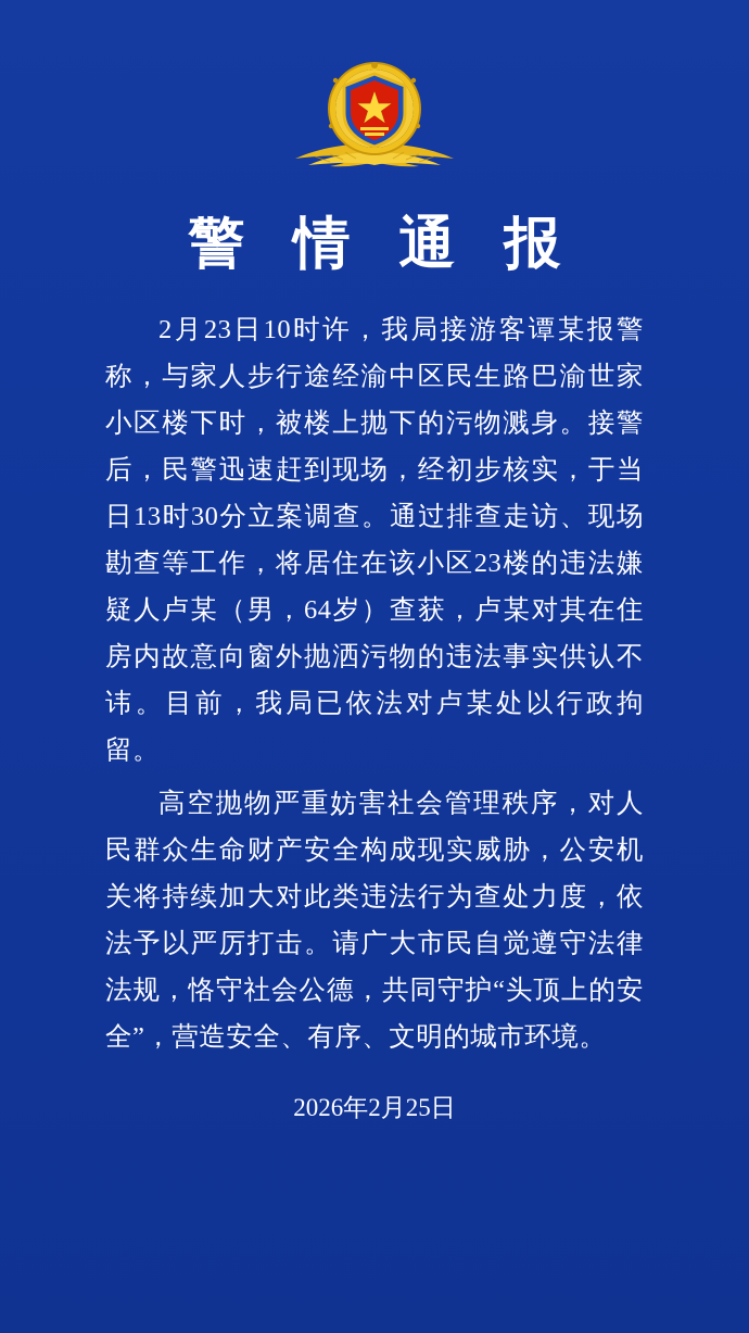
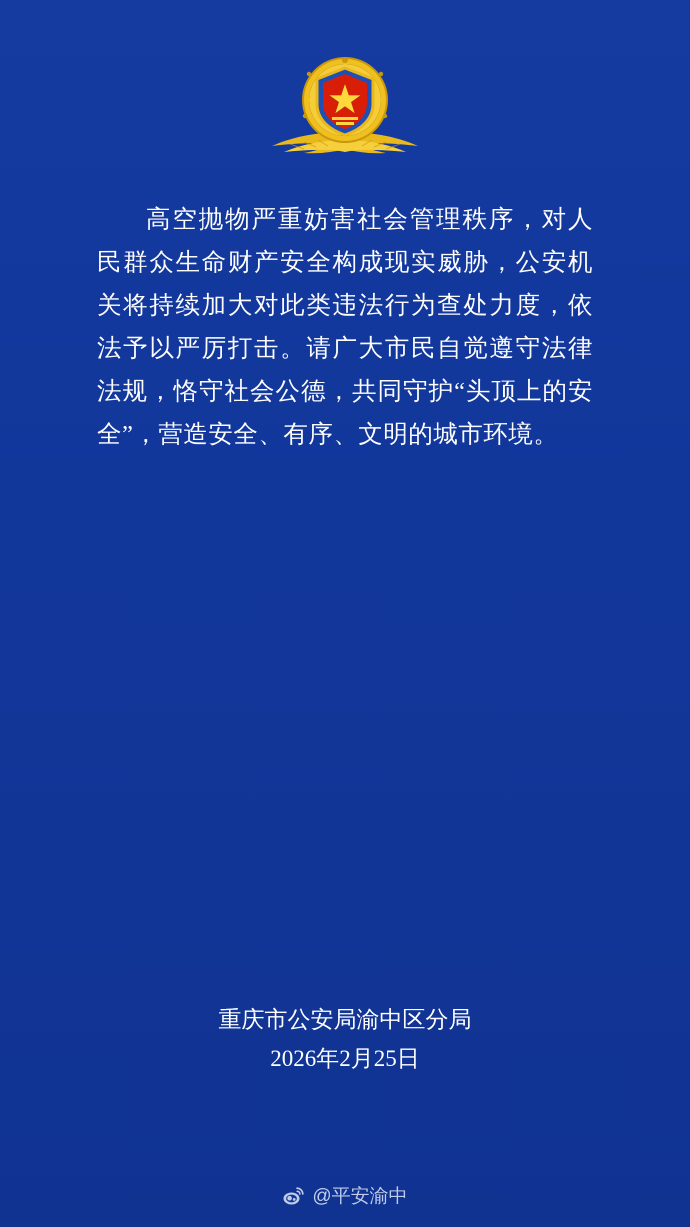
- 警 情 通 报
- 2月23日10时许，我局接游客谭某报警称，与家人步行途经渝中区民生路巴渝世家小区楼下时，被楼上抛下的污物溅身。接警后，民警迅速赶到现场，经初步核实，于当日13时30分立案调查。通过排查走访、现场勘查等工作，将居住在该小区23楼的违法嫌疑人卢某（男，64岁）查获，卢某对其在住房内故意向窗外抛洒污物的违法事实供认不讳。目前，我局已依法对卢某处以行政拘留。
  高空抛物严重妨害社会管理秩序，对人民群众生命财产安全构成现实威胁，公安机关将持续加大对此类违法行为查处力度，依法予以严厉打击。请广大市民自觉遵守法律法规，恪守社会公德，共同守护“头顶上的安全”，营造安全、有序、文明的城市环境。
+ 重庆市公安局渝中区分局
  2026年2月25日
+ @平安渝中
